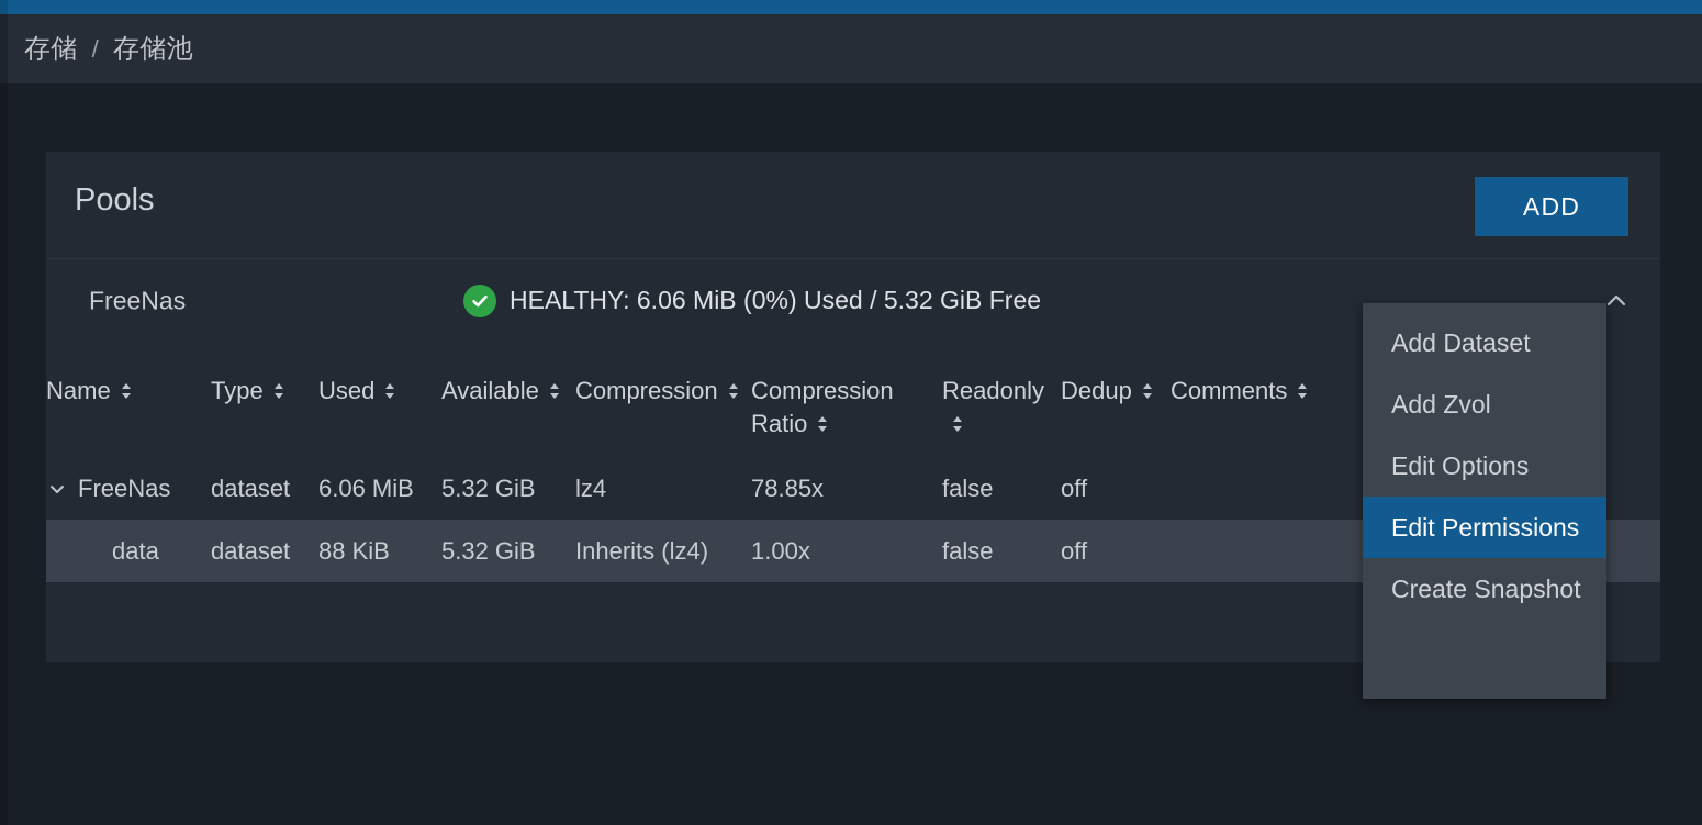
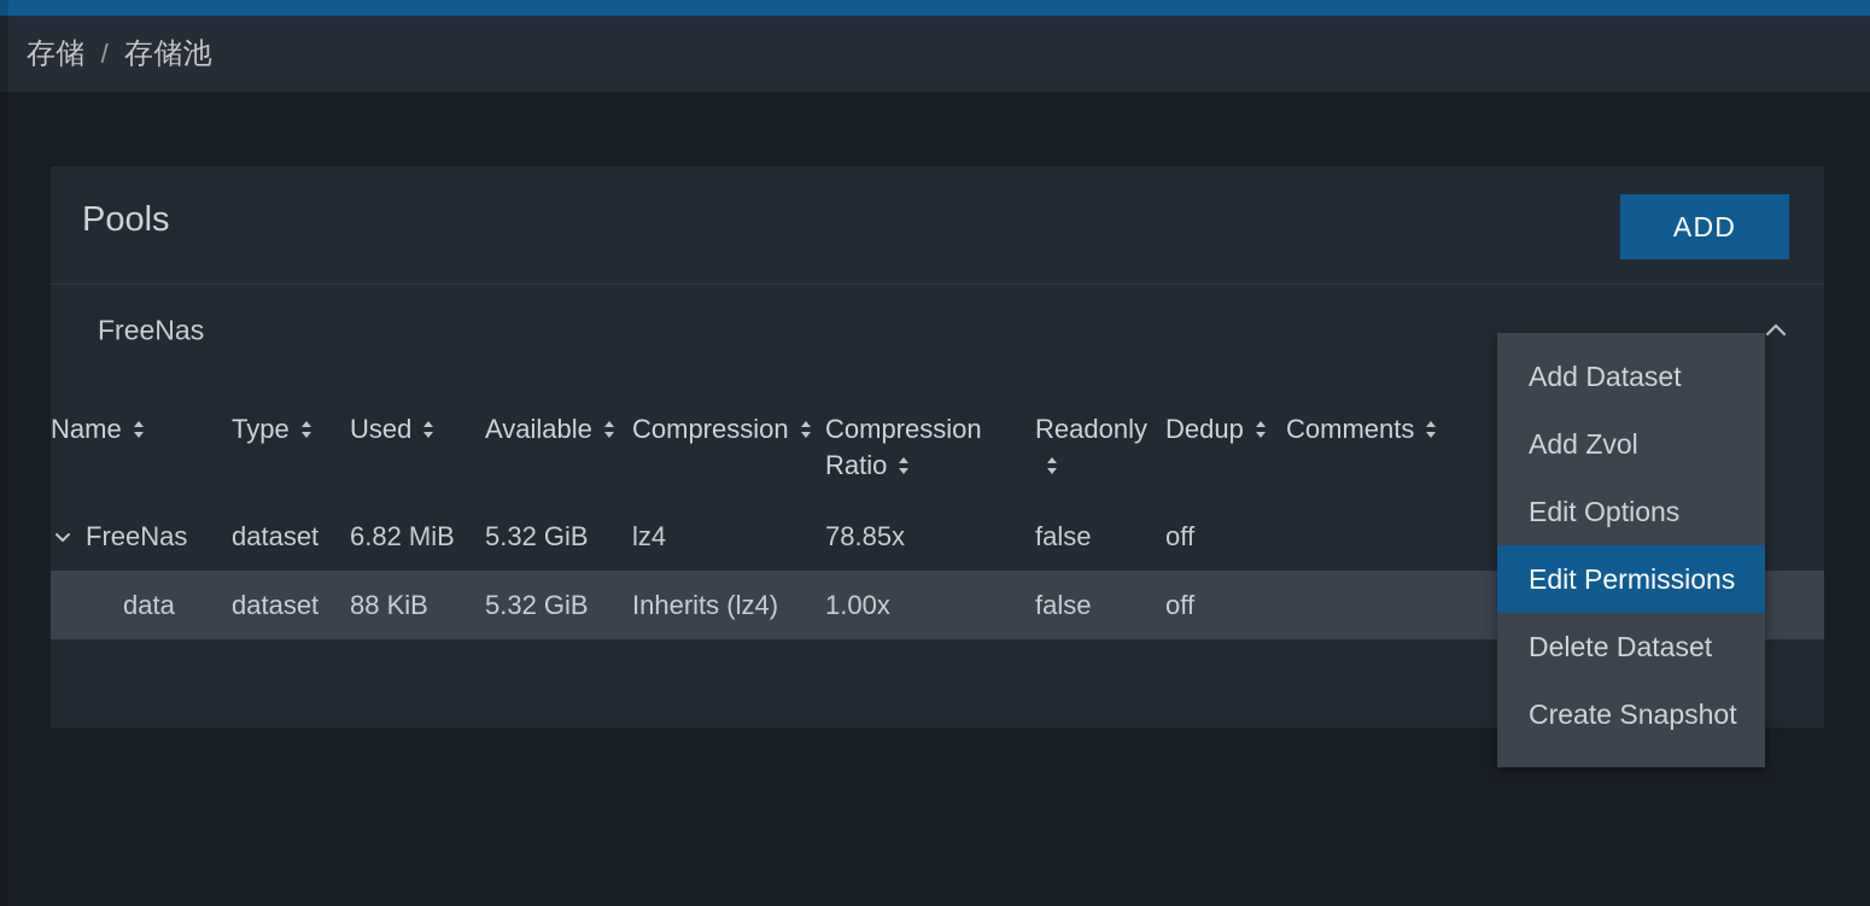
  存储
  /
  存储池
  Pools
  ADD
  FreeNas
- HEALTHY: 6.06 MiB (0%) Used / 5.32 GiB Free
  Name	Type	Used	Available	Compression	Compression Ratio	Readonly	Dedup	Comments
- FreeNas	dataset	6.06 MiB	5.32 GiB	lz4	78.85x	false	off
+ FreeNas	dataset	6.82 MiB	5.32 GiB	lz4	78.85x	false	off
  data	dataset	88 KiB	5.32 GiB	Inherits (lz4)	1.00x	false	off
  Add Dataset
  Add Zvol
  Edit Options
  Edit Permissions
+ Delete Dataset
  Create Snapshot
